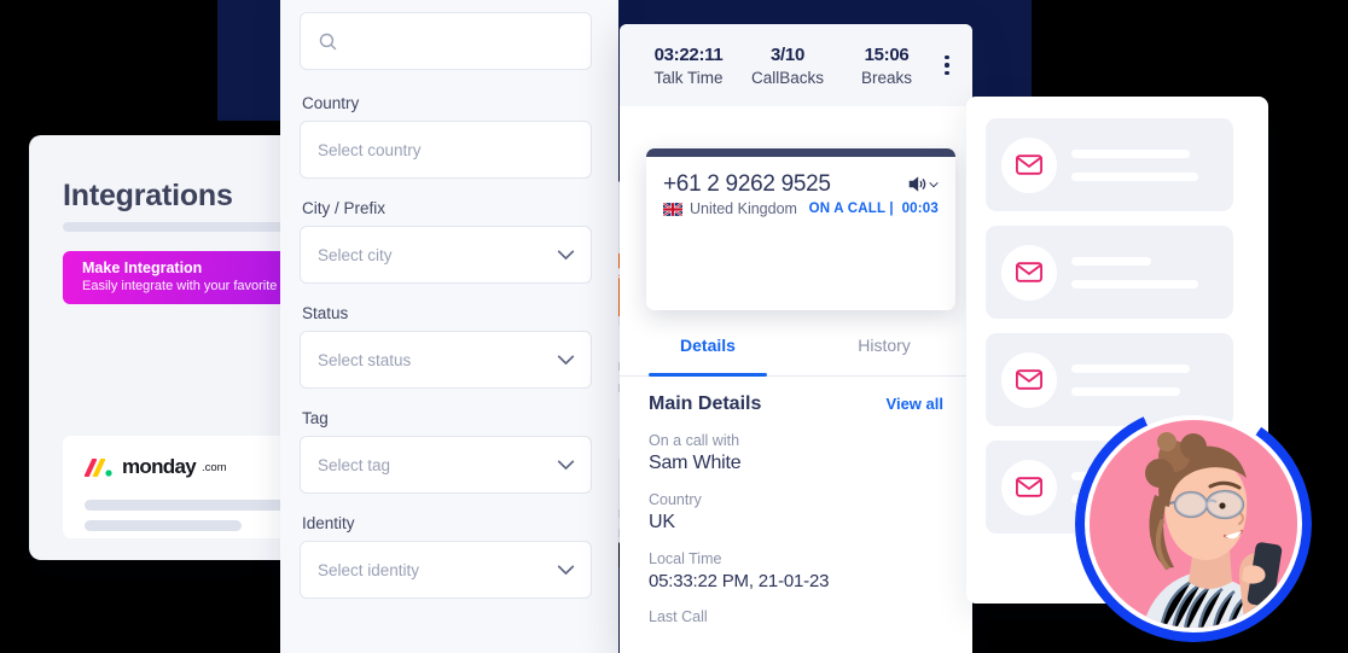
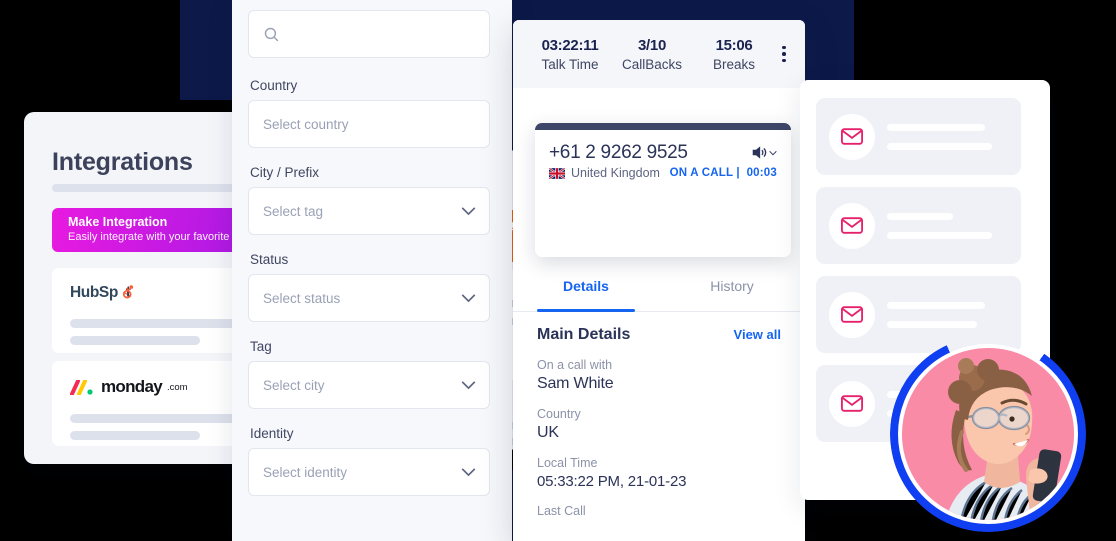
  Integrations
  Make Integration
  Easily integrate with your favorite
+ HubSp t
  monday
  .com
  Country
  Select country
  City / Prefix
- Select city
+ Select tag
  Status
  Select status
  Tag
- Select tag
+ Select city
  Identity
  Select identity
  03:22:11
  Talk Time
  3/10
  CallBacks
  15:06
  Breaks
  +61 2 9262 9525
  United Kingdom
  ON A CALL | 00:03
  Details
  History
  Main Details
  View all
  On a call with
  Sam White
  Country
  UK
  Local Time
  05:33:22 PM, 21-01-23
  Last Call
